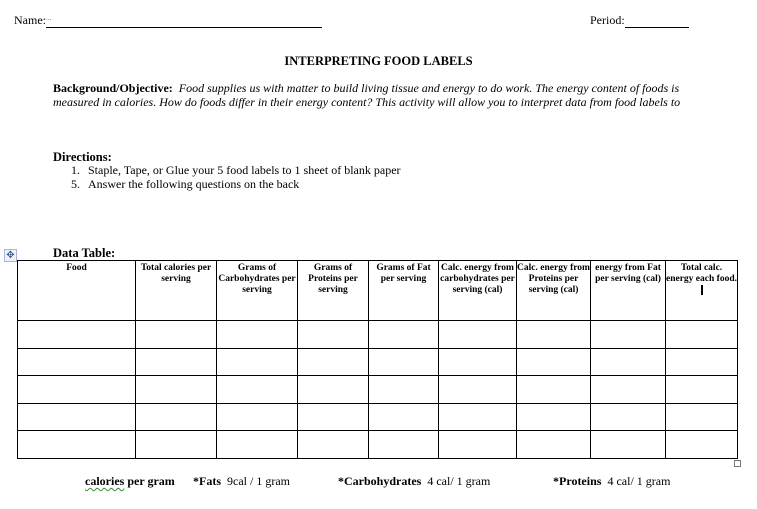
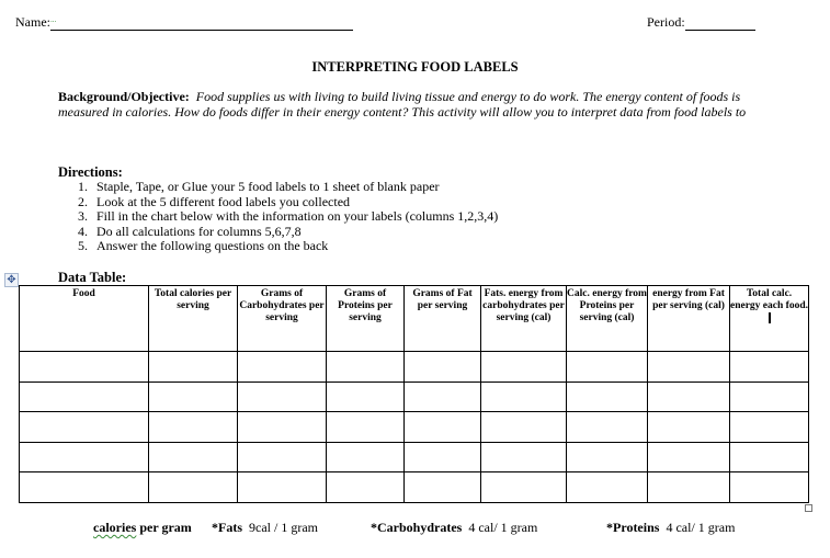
  Name:...
  Period:
  INTERPRETING FOOD LABELS
- Background/Objective: Food supplies us with matter to build living tissue and energy to do work. The energy content of foods is
+ Background/Objective: Food supplies us with living to build living tissue and energy to do work. The energy content of foods is
  measured in calories. How do foods differ in their energy content? This activity will allow you to interpret data from food labels to
  Directions:
  1. Staple, Tape, or Glue your 5 food labels to 1 sheet of blank paper
+ 2. Look at the 5 different food labels you collected
+ 3. Fill in the chart below with the information on your labels (columns 1,2,3,4)
+ 4. Do all calculations for columns 5,6,7,8
  5. Answer the following questions on the back
  Data Table:
  ✥
- Food	Total calories per serving	Grams of Carbohydrates per serving	Grams of Proteins per serving	Grams of Fat per serving	Calc. energy from carbohydrates per serving (cal)	Calc. energy from Proteins per serving (cal)	energy from Fat per serving (cal)	Total calc. energy each food.
+ Food	Total calories per serving	Grams of Carbohydrates per serving	Grams of Proteins per serving	Grams of Fat per serving	Fats. energy from carbohydrates per serving (cal)	Calc. energy from Proteins per serving (cal)	energy from Fat per serving (cal)	Total calc. energy each food.
  calories per gram
  *Fats 9cal / 1 gram
  *Carbohydrates 4 cal/ 1 gram
  *Proteins 4 cal/ 1 gram
